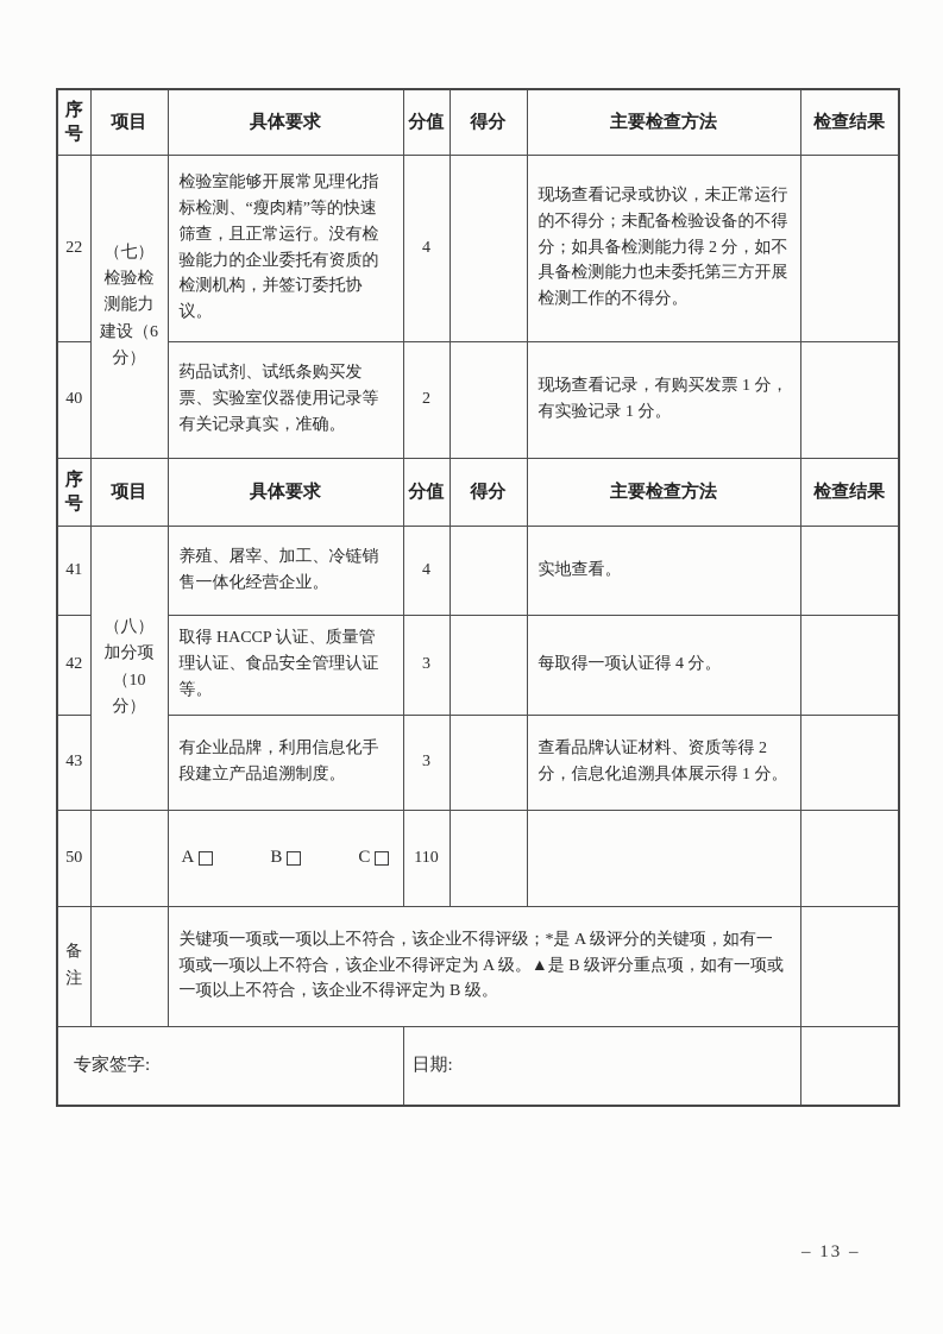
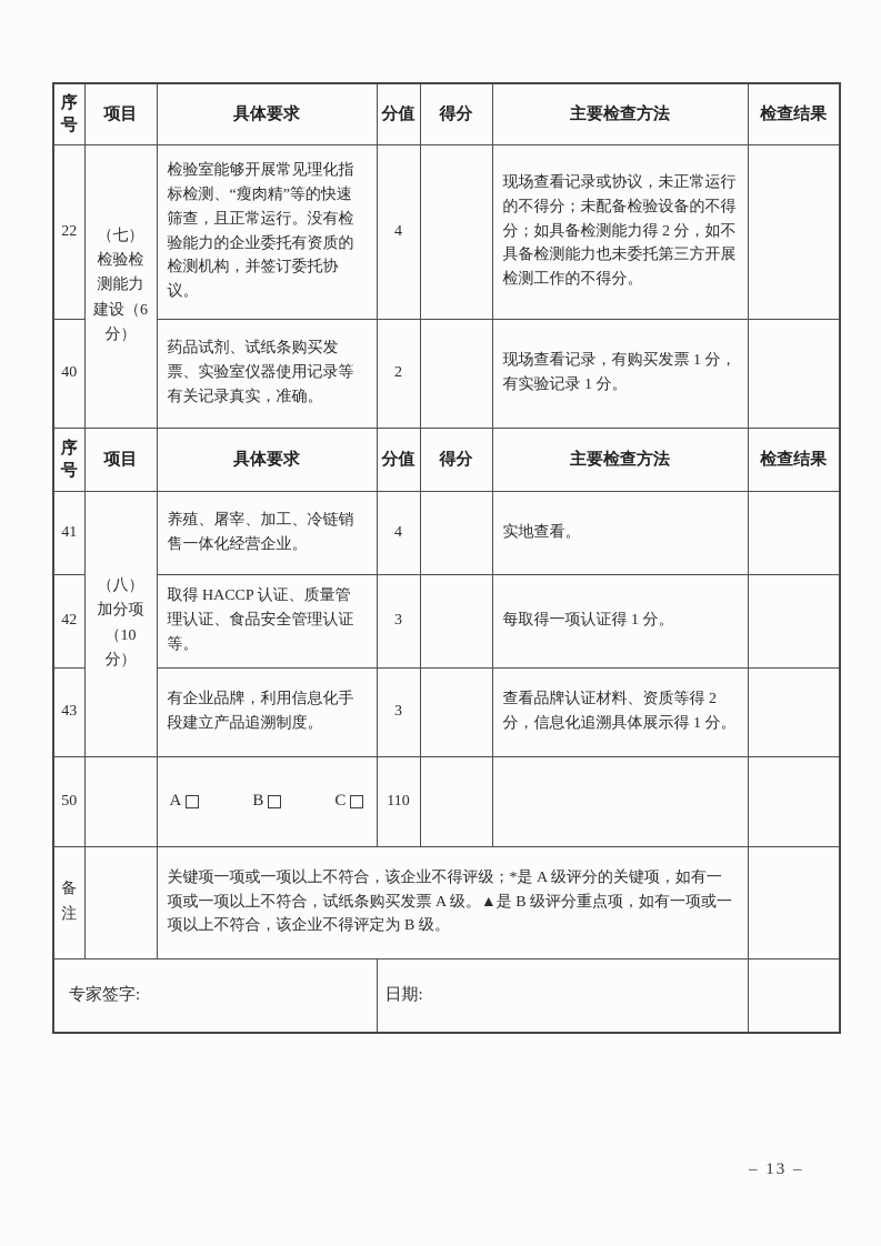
  序号	项目	具体要求	分值	得分	主要检查方法	检查结果
  22	（七）检验检测能力建设（6 分）	检验室能够开展常见理化指标检测、“瘦肉精”等的快速筛查，且正常运行。没有检验能力的企业委托有资质的检测机构，并签订委托协议。	4		现场查看记录或协议，未正常运行的不得分；未配备检验设备的不得分；如具备检测能力得 2 分，如不具备检测能力也未委托第三方开展检测工作的不得分。
  40	药品试剂、试纸条购买发票、实验室仪器使用记录等有关记录真实，准确。	2		现场查看记录，有购买发票 1 分，有实验记录 1 分。
  序号	项目	具体要求	分值	得分	主要检查方法	检查结果
  41	（八）加分项（10 分）	养殖、屠宰、加工、冷链销售一体化经营企业。	4		实地查看。
- 42	取得 HACCP 认证、质量管理认证、食品安全管理认证等。	3		每取得一项认证得 4 分。
+ 42	取得 HACCP 认证、质量管理认证、食品安全管理认证等。	3		每取得一项认证得 1 分。
  43	有企业品牌，利用信息化手段建立产品追溯制度。	3		查看品牌认证材料、资质等得 2 分，信息化追溯具体展示得 1 分。
  50		A B C	110
- 备注		关键项一项或一项以上不符合，该企业不得评级；*是 A 级评分的关键项，如有一项或一项以上不符合，该企业不得评定为 A 级。▲是 B 级评分重点项，如有一项或一项以上不符合，该企业不得评定为 B 级。
+ 备注		关键项一项或一项以上不符合，该企业不得评级；*是 A 级评分的关键项，如有一项或一项以上不符合，试纸条购买发票 A 级。▲是 B 级评分重点项，如有一项或一项以上不符合，该企业不得评定为 B 级。
  专家签字:	日期:
  – 13 –
